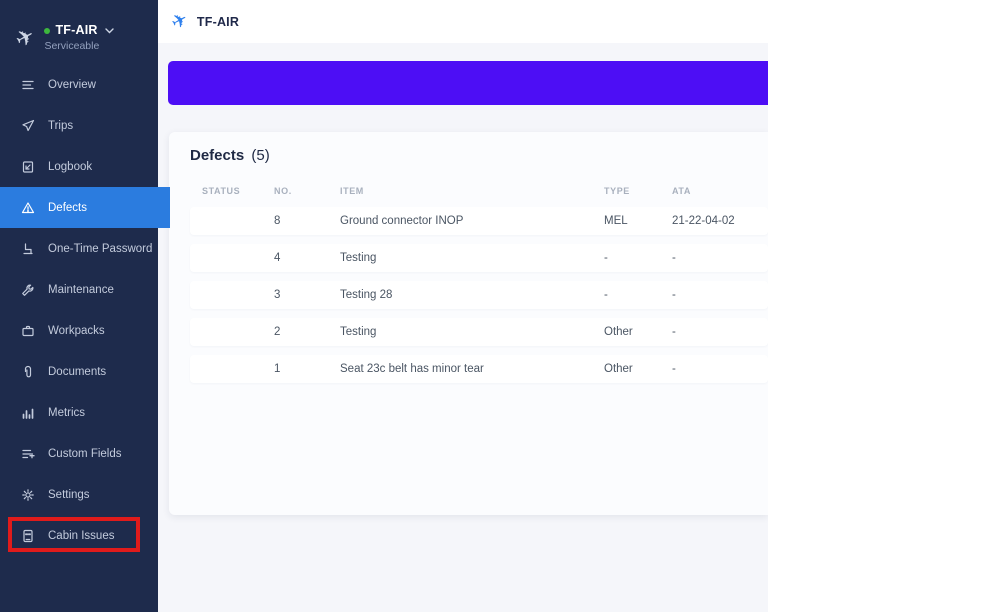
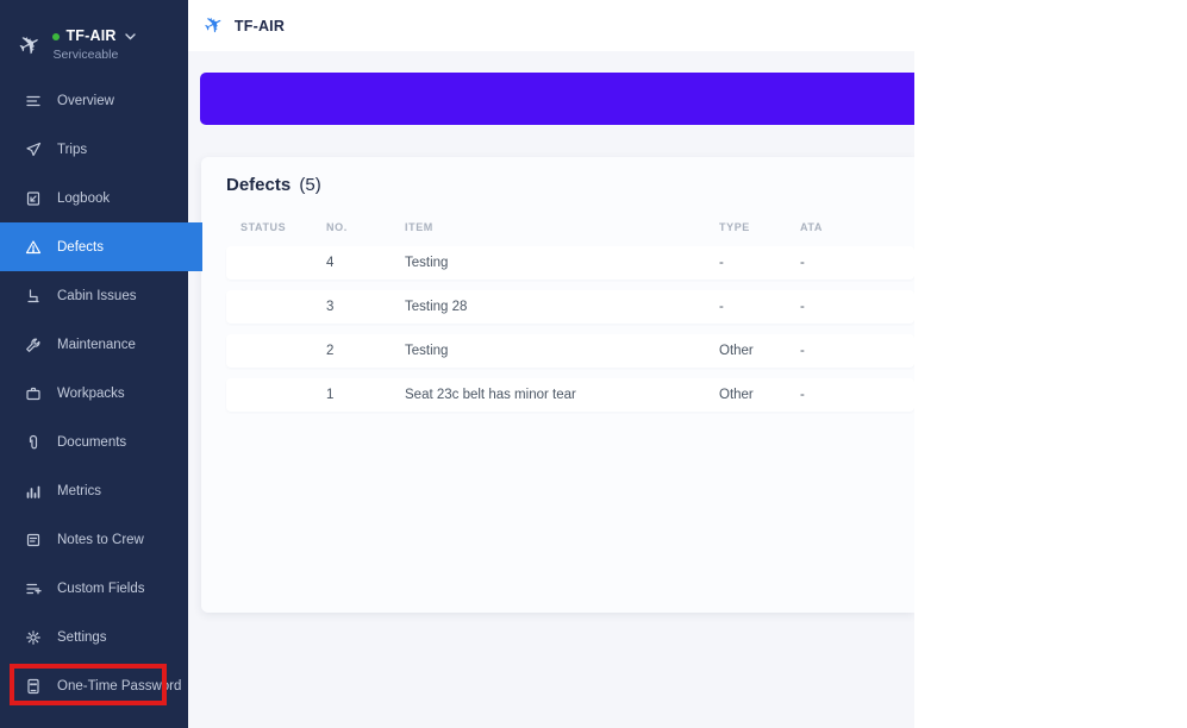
  TF-AIR
  Serviceable
  Overview
  Trips
  Logbook
  Defects
- One-Time Password
+ Cabin Issues
  Maintenance
  Workpacks
  Documents
  Metrics
+ Notes to Crew
  Custom Fields
  Settings
- Cabin Issues
+ One-Time Password
  TF-AIR
  Defects (5)
  STATUS
  NO.
  ITEM
  TYPE
  ATA
- 8
- Ground connector INOP
- MEL
- 21-22-04-02
  4
  Testing
  -
  -
  3
  Testing 28
  -
  -
  2
  Testing
  Other
  -
  1
  Seat 23c belt has minor tear
  Other
  -
